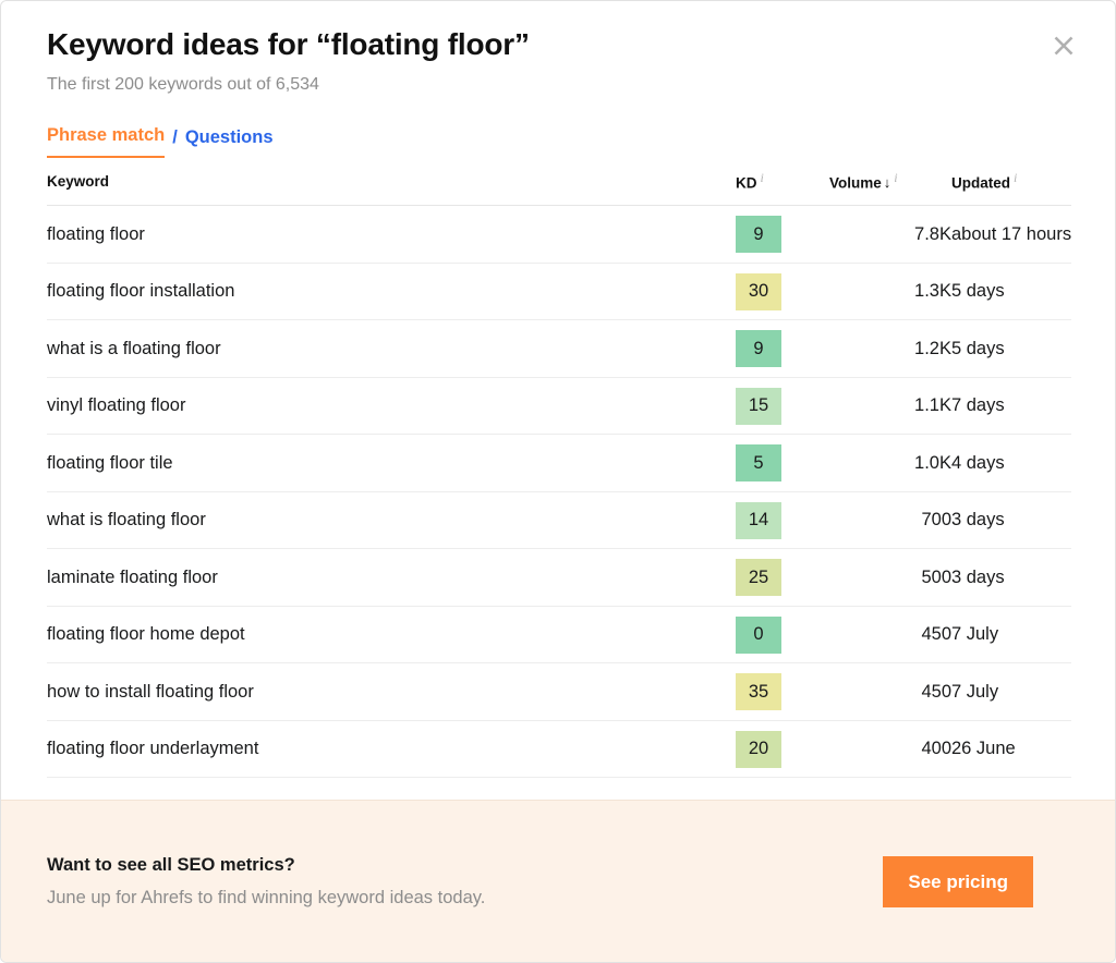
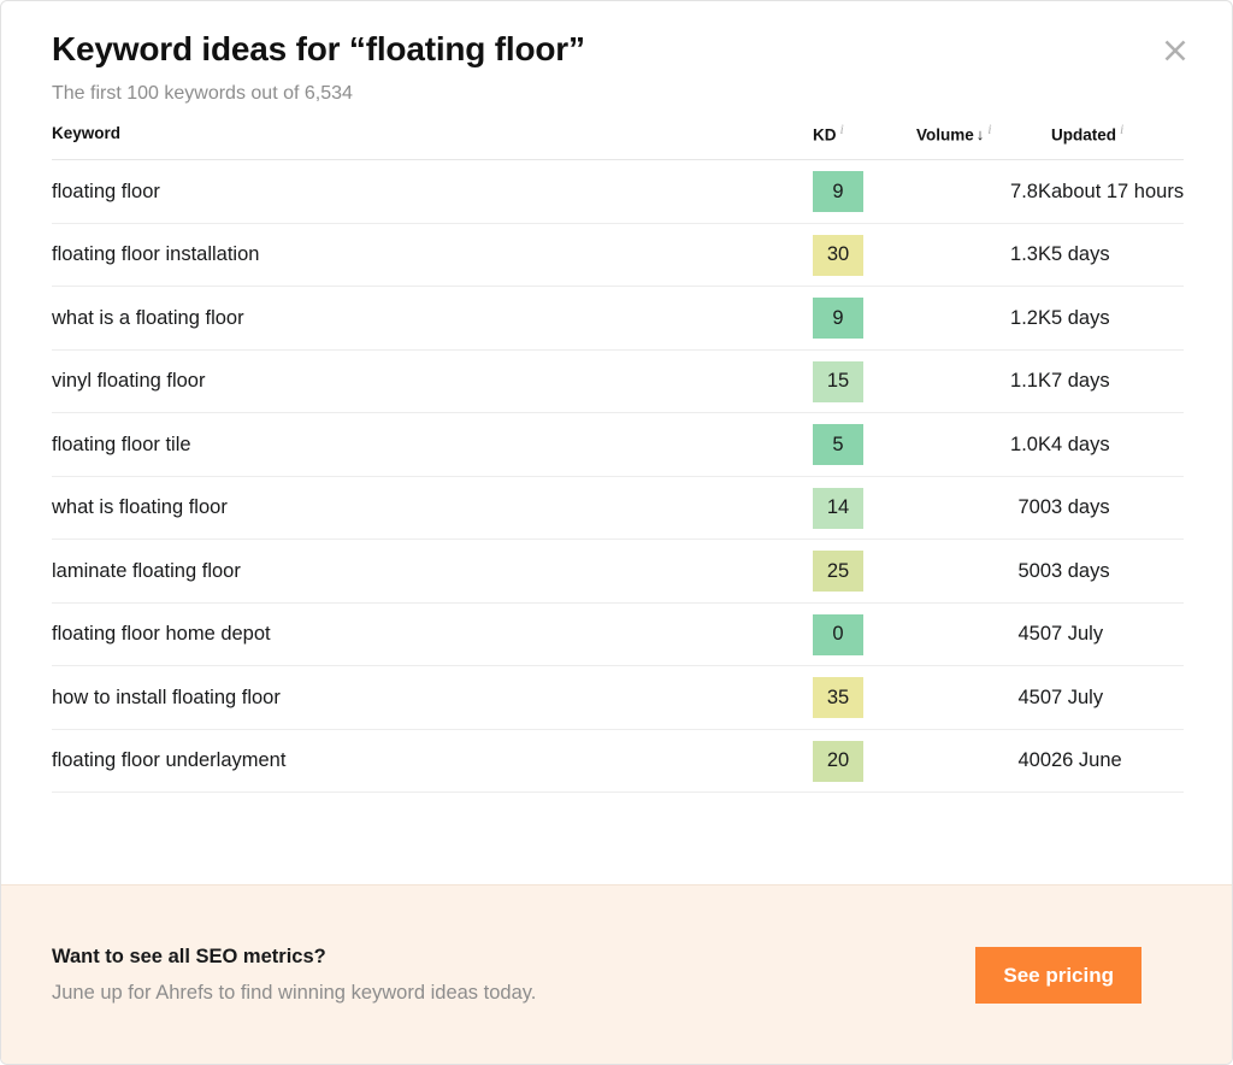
  Keyword ideas for “floating floor”
- The first 200 keywords out of 6,534
+ The first 100 keywords out of 6,534
- Phrase match
- /
- Questions
  Keyword	KD i	Volume ↓ i	Updated i
  floating floor	9	7.8K	about 17 hours
  floating floor installation	30	1.3K	5 days
  what is a floating floor	9	1.2K	5 days
  vinyl floating floor	15	1.1K	7 days
  floating floor tile	5	1.0K	4 days
  what is floating floor	14	700	3 days
  laminate floating floor	25	500	3 days
  floating floor home depot	0	450	7 July
  how to install floating floor	35	450	7 July
  floating floor underlayment	20	400	26 June
  Want to see all SEO metrics?
  June up for Ahrefs to find winning keyword ideas today.
  See pricing
